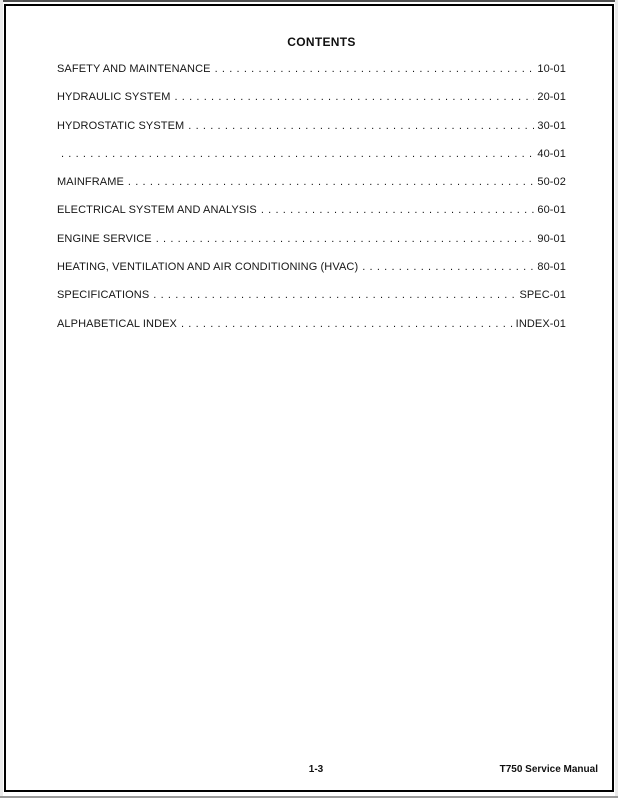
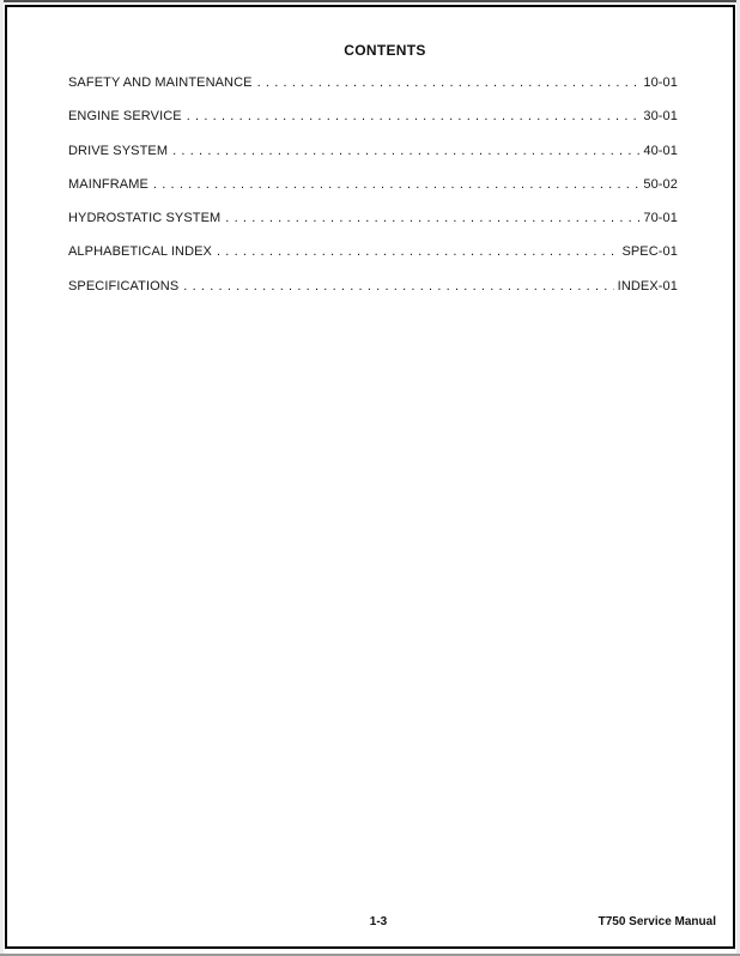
  CONTENTS
  SAFETY AND MAINTENANCE
  10-01
- HYDRAULIC SYSTEM
- 20-01
- HYDROSTATIC SYSTEM
+ ENGINE SERVICE
  30-01
+ DRIVE SYSTEM
  40-01
  MAINFRAME
  50-02
- ELECTRICAL SYSTEM AND ANALYSIS
- 60-01
- ENGINE SERVICE
+ HYDROSTATIC SYSTEM
- 90-01
+ 70-01
- HEATING, VENTILATION AND AIR CONDITIONING (HVAC)
- 80-01
- SPECIFICATIONS
+ ALPHABETICAL INDEX
  SPEC-01
- ALPHABETICAL INDEX
+ SPECIFICATIONS
  INDEX-01
  1-3
  T750 Service Manual
